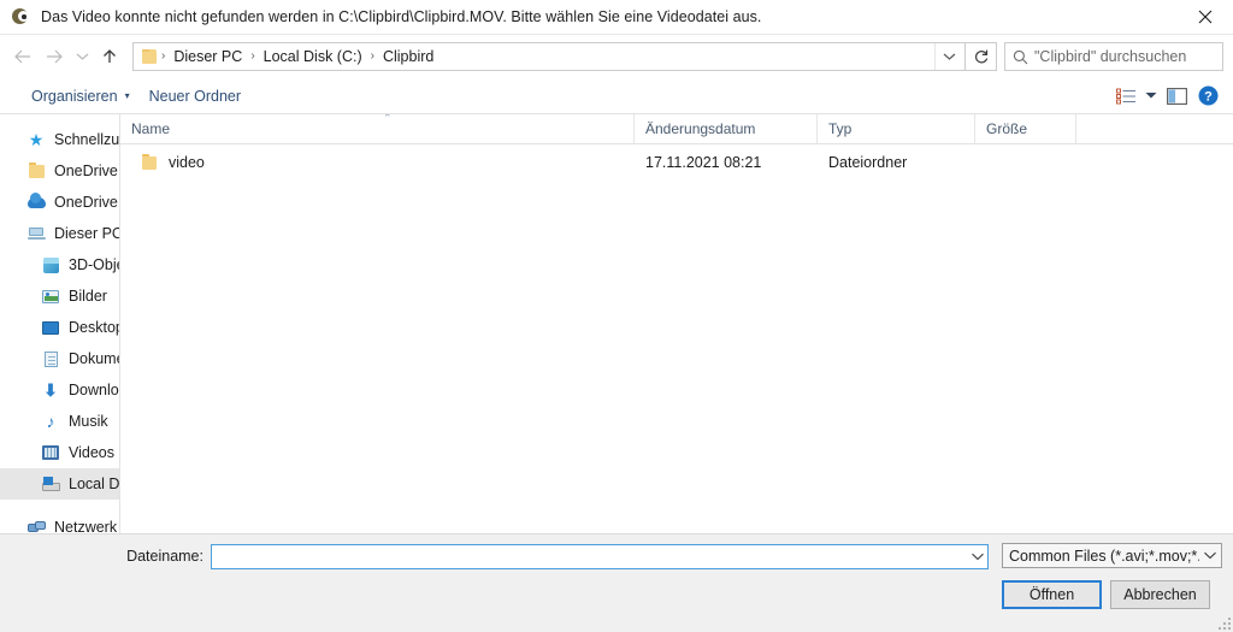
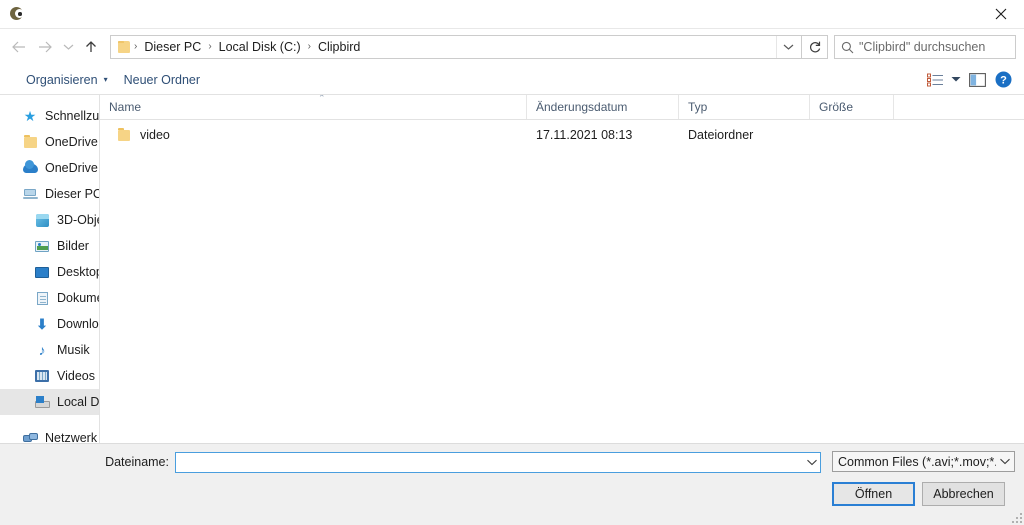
- Das Video konnte nicht gefunden werden in C:\Clipbird\Clipbird.MOV. Bitte wählen Sie eine Videodatei aus.
  ›
  Dieser PC
  ›
  Local Disk (C:)
  ›
  Clipbird
  "Clipbird" durchsuchen
  Organisieren
  ▾
  Neuer Ordner
  ?
  ★
  Schnellzu
  OneDrive
  OneDrive
  Dieser PC
  3D-Obj
  Bilder
  Deskto
  Dokum
  ⬇
  Downlo
  ♪
  Musik
  Videos
  Local D
  Netzwerk
  Name
  ⌃
  Änderungsdatum
  Typ
  Größe
  video
- 17.11.2021 08:21
+ 17.11.2021 08:13
  Dateiordner
  Dateiname:
  Common Files (*.avi;*.mov;*
  Öffnen
  Abbrechen
